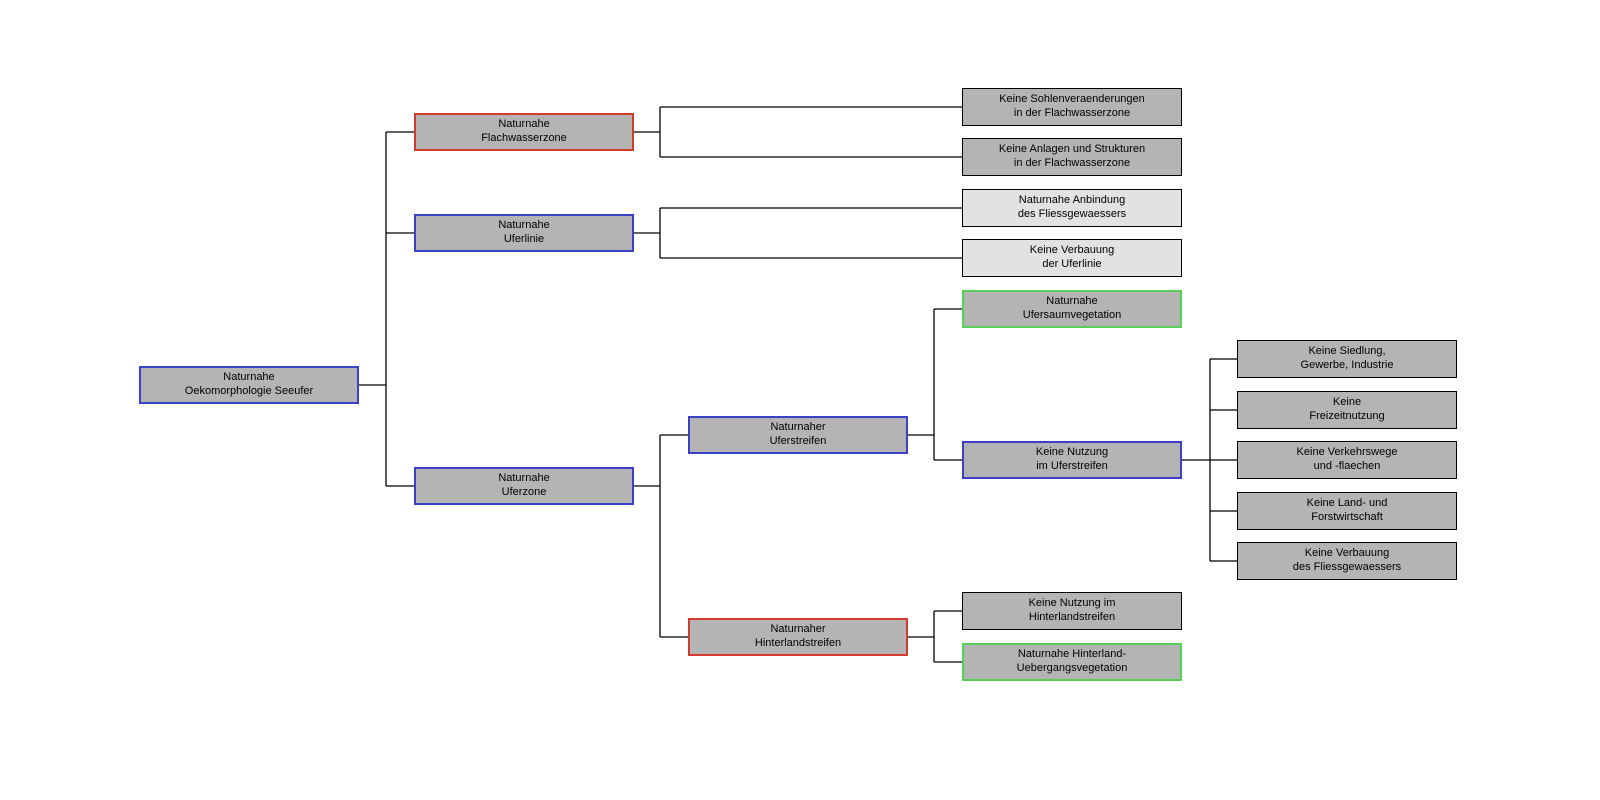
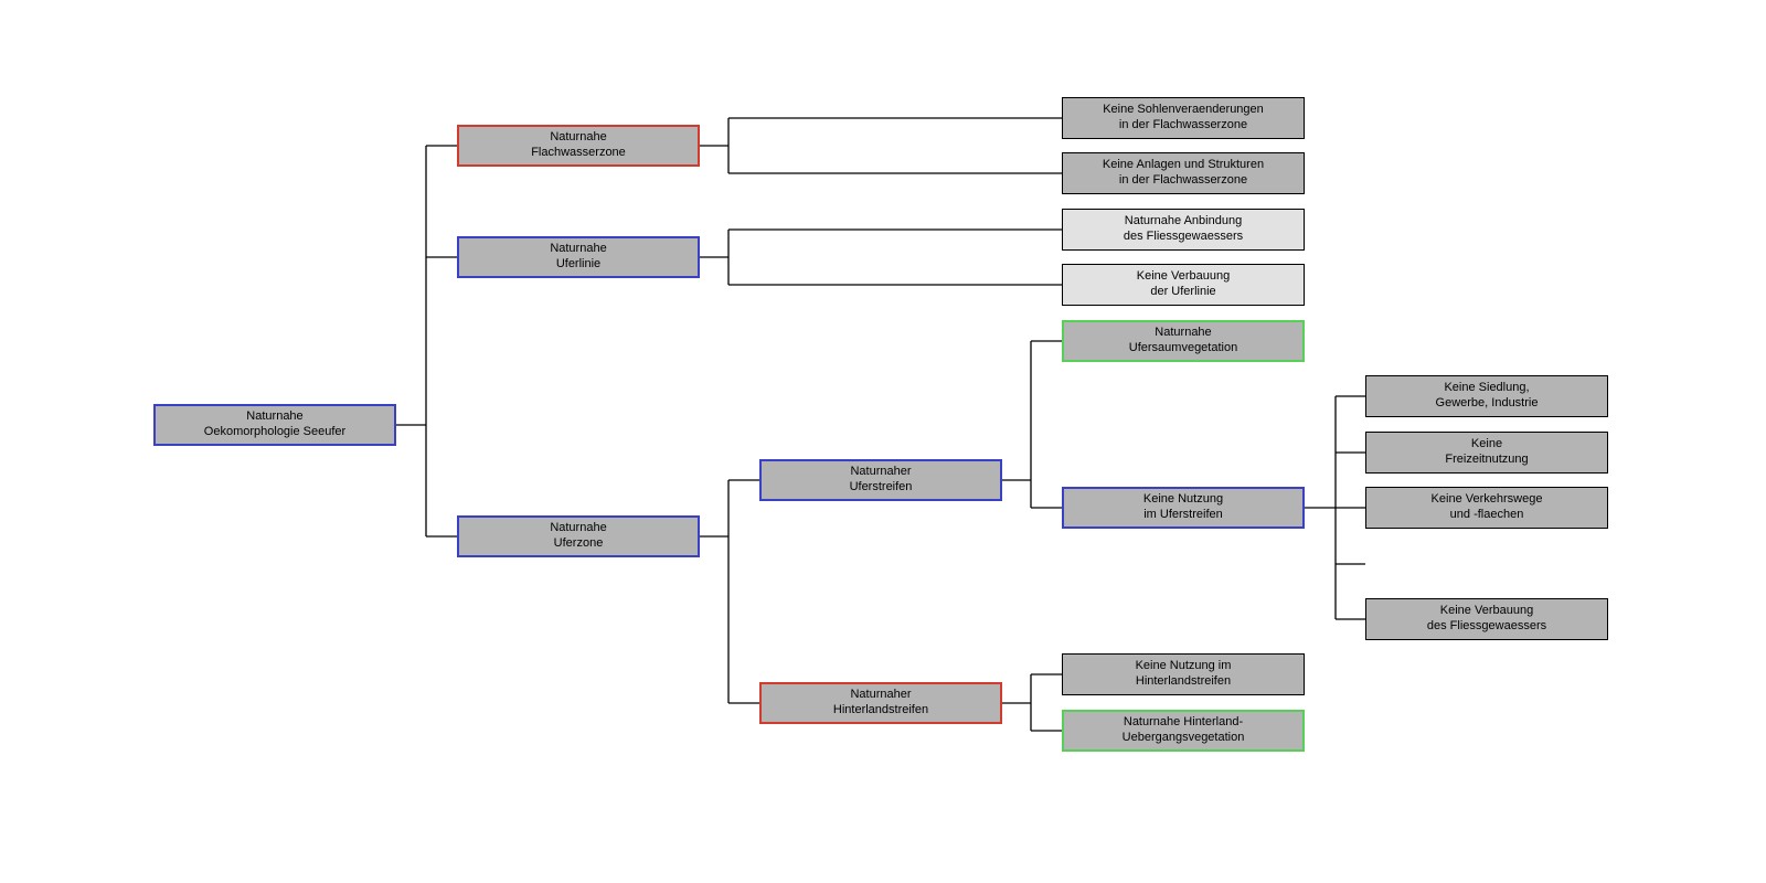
  Naturnahe
  Oekomorphologie Seeufer
  Naturnahe
  Flachwasserzone
  Naturnahe
  Uferlinie
  Naturnahe
  Uferzone
  Keine Sohlenveraenderungen
  in der Flachwasserzone
  Keine Anlagen und Strukturen
  in der Flachwasserzone
  Naturnahe Anbindung
  des Fliessgewaessers
  Keine Verbauung
  der Uferlinie
  Naturnaher
  Uferstreifen
  Naturnaher
  Hinterlandstreifen
  Naturnahe
  Ufersaumvegetation
  Keine Nutzung
  im Uferstreifen
  Keine Siedlung,
  Gewerbe, Industrie
  Keine
  Freizeitnutzung
  Keine Verkehrswege
  und -flaechen
- Keine Land- und
- Forstwirtschaft
  Keine Verbauung
  des Fliessgewaessers
  Keine Nutzung im
  Hinterlandstreifen
  Naturnahe Hinterland-
  Uebergangsvegetation
